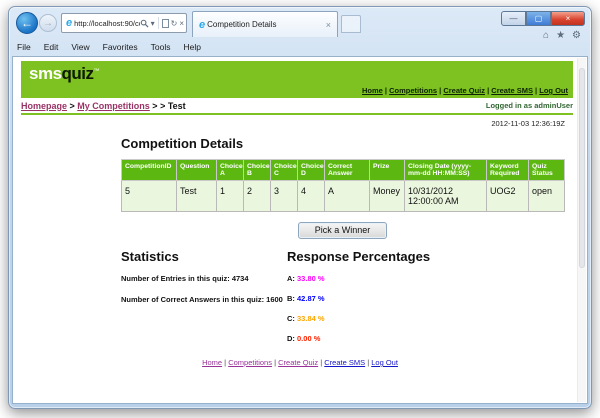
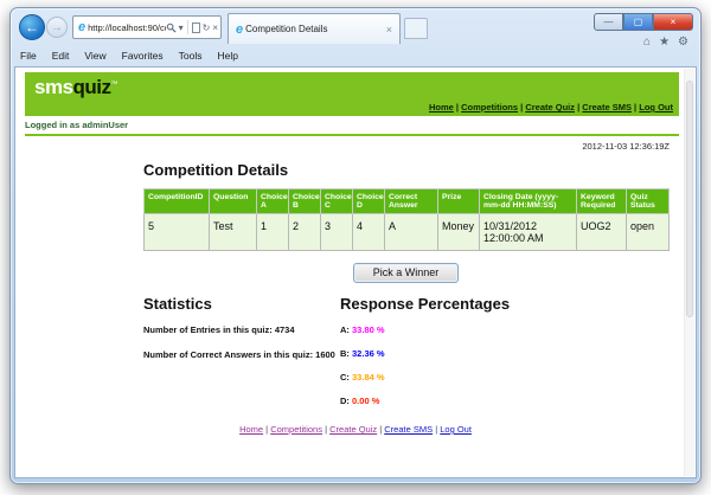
  ←
  →
  e
  ▾
  ↻
  ×
  e
  Competition Details
  ×
  —
  ▢
  ×
  ⌂
  ★
  ⚙
  File
  Edit
  View
  Favorites
  Tools
  Help
  smsquiz
  Home | Competitions | Create Quiz | Create SMS | Log Out
- Homepage > My Competitions > > Test
  Logged in as adminUser
  2012-11-03 12:36:19Z
  Competition Details
  5	Test	1	2	3	4	A	Money	10/31/2012 12:00:00 AM	UOG2	open
  Pick a Winner
  Statistics
  Number of Entries in this quiz: 4734
  Number of Correct Answers in this quiz: 1600
  Response Percentages
  A: 33.80 %
- B: 42.87 %
+ B: 32.36 %
  C: 33.84 %
  D: 0.00 %
  Home | Competitions | Create Quiz | Create SMS | Log Out
